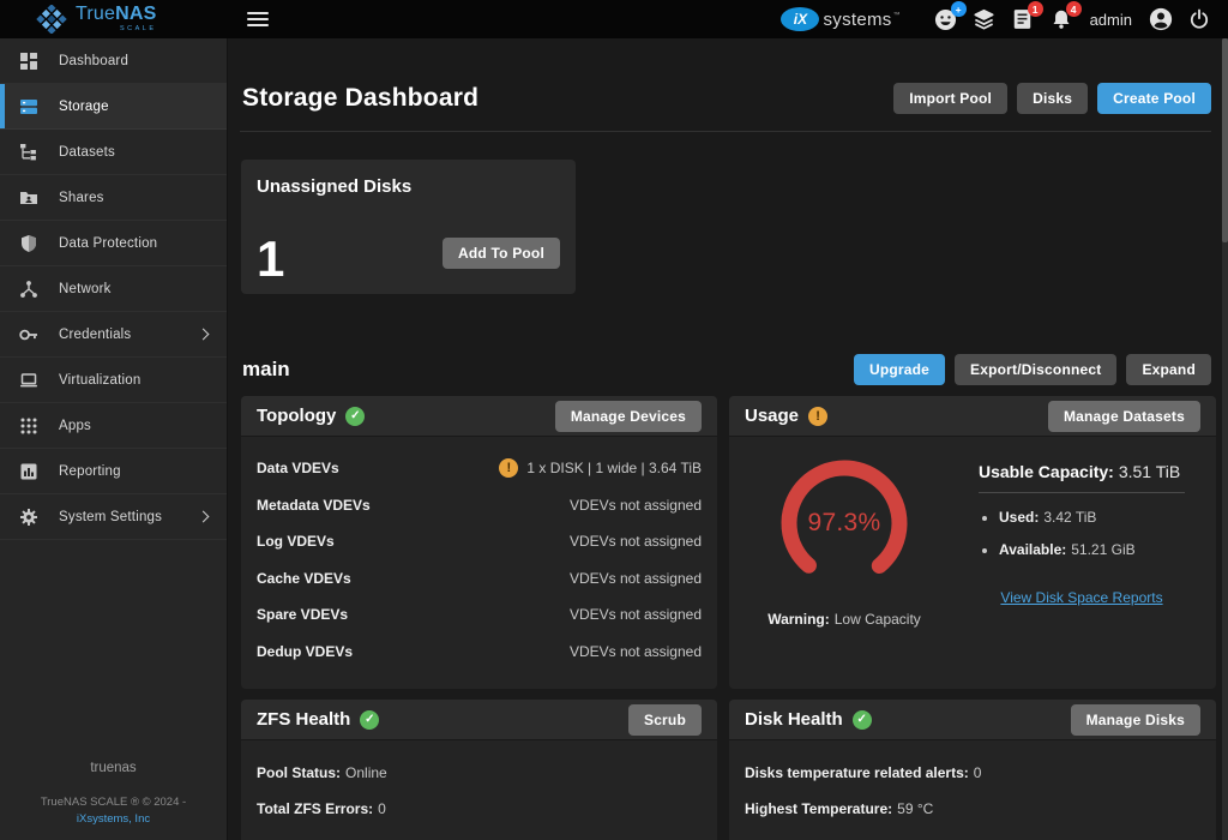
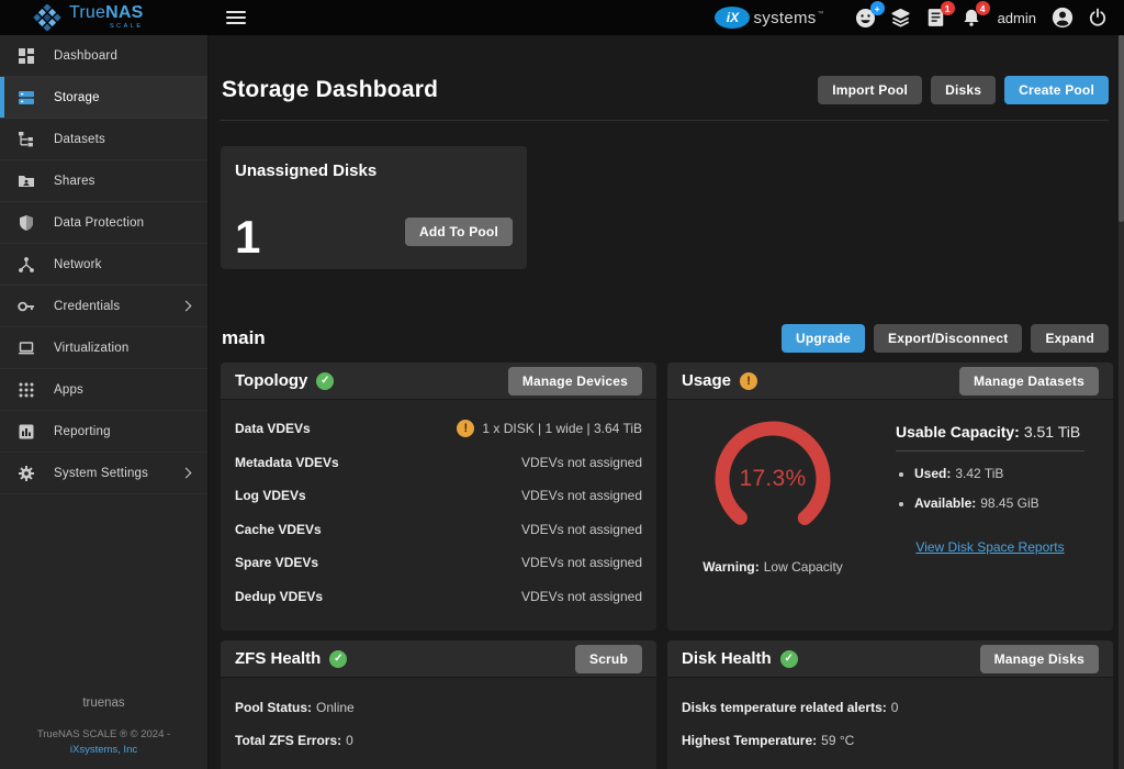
  TrueNAS
  iX
  systems
  +
  1
  4
  admin
  Dashboard
  Storage
  Datasets
  Shares
  Data Protection
  Network
  Credentials
  Virtualization
  Apps
  Reporting
  System Settings
  truenas
  TrueNAS SCALE ® © 2024 -
  iXsystems, Inc
  Storage Dashboard
  Import Pool
  Disks
  Create Pool
  Unassigned Disks
  1
  Add To Pool
  main
  Upgrade
  Export/Disconnect
  Expand
  Topology
  ✓
  Manage Devices
  Data VDEVs
  !
  1 x DISK | 1 wide | 3.64 TiB
  Metadata VDEVs
  VDEVs not assigned
  Log VDEVs
  VDEVs not assigned
  Cache VDEVs
  VDEVs not assigned
  Spare VDEVs
  VDEVs not assigned
  Dedup VDEVs
  VDEVs not assigned
  Usage
  !
  Manage Datasets
- 97.3%
+ 17.3%
  Warning: Low Capacity
  Usable Capacity: 3.51 TiB
  Used: 3.42 TiB
- Available: 51.21 GiB
+ Available: 98.45 GiB
  View Disk Space Reports
  ZFS Health
  ✓
  Scrub
  Pool Status:
  Online
  Total ZFS Errors:
  0
  Disk Health
  ✓
  Manage Disks
  Disks temperature related alerts:
  0
  Highest Temperature:
  59 °C
